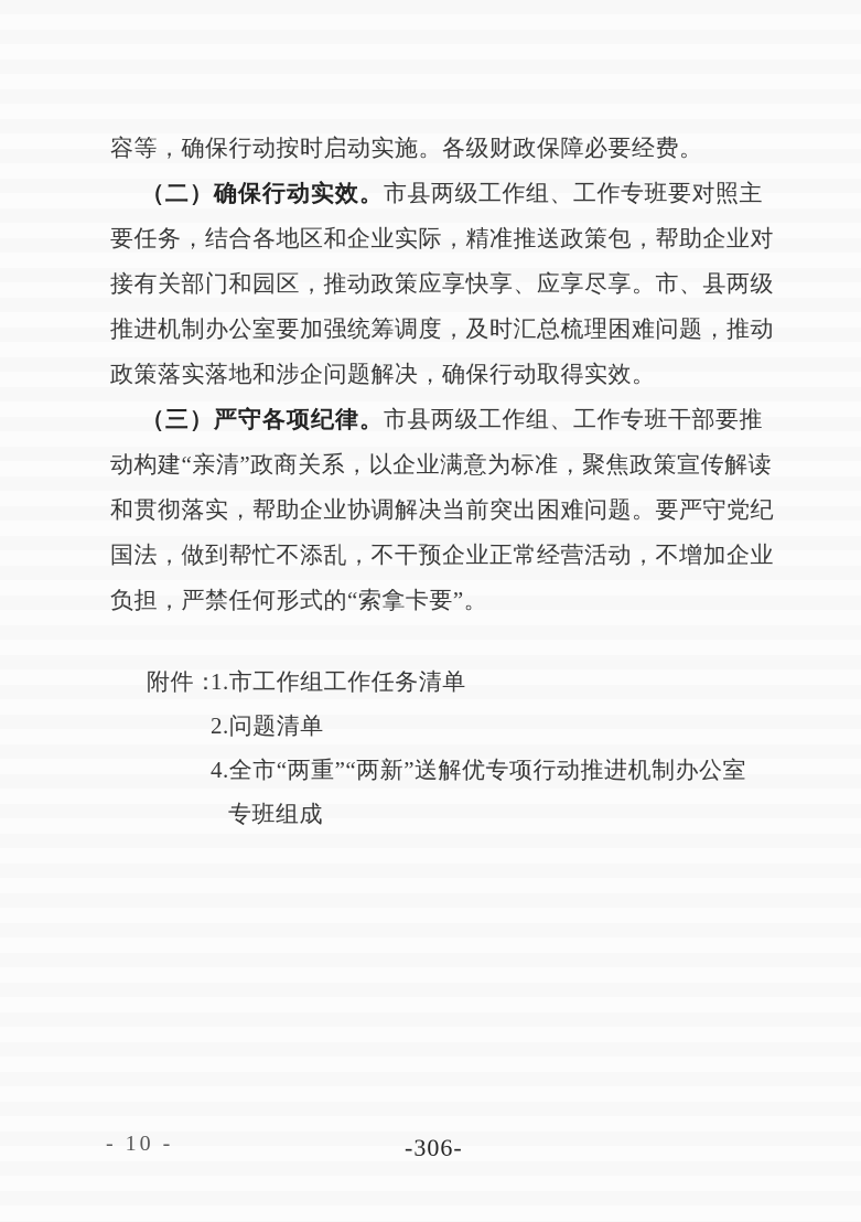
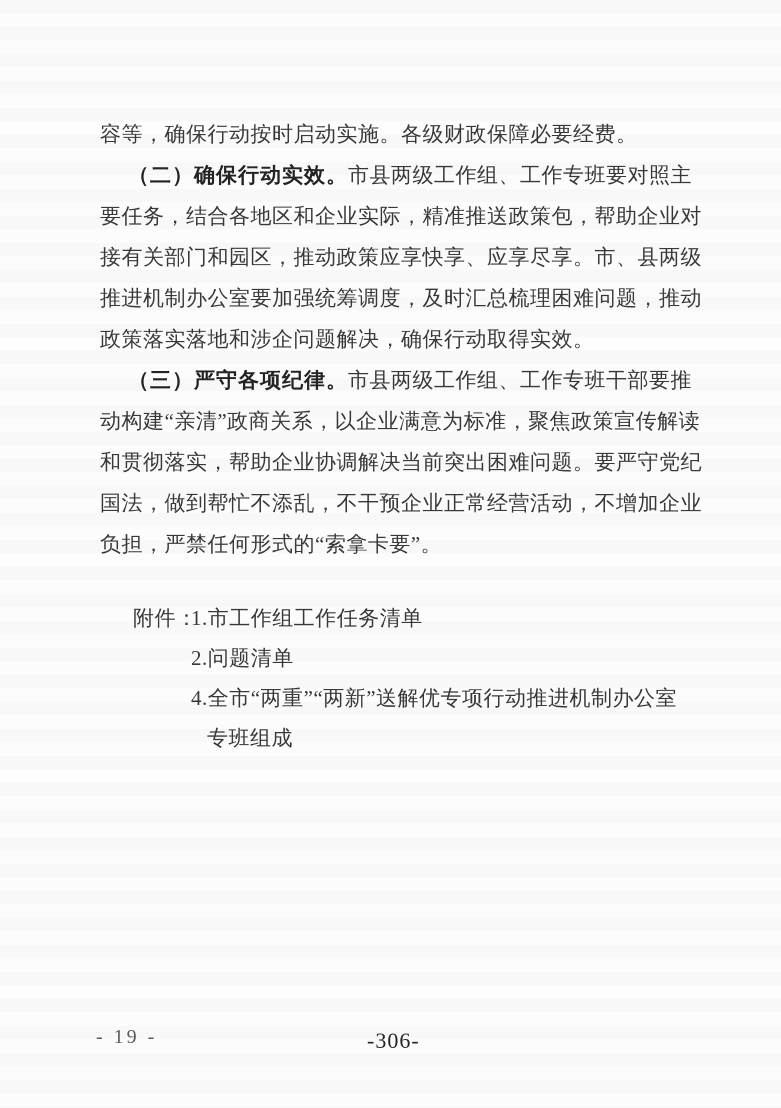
  容等，确保行动按时启动实施。各级财政保障必要经费。
  （二）确保行动实效。市县两级工作组、工作专班要对照主
  要任务，结合各地区和企业实际，精准推送政策包，帮助企业对
  接有关部门和园区，推动政策应享快享、应享尽享。市、县两级
  推进机制办公室要加强统筹调度，及时汇总梳理困难问题，推动
  政策落实落地和涉企问题解决，确保行动取得实效。
  （三）严守各项纪律。市县两级工作组、工作专班干部要推
  动构建“亲清”政商关系，以企业满意为标准，聚焦政策宣传解读
  和贯彻落实，帮助企业协调解决当前突出困难问题。要严守党纪
  国法，做到帮忙不添乱，不干预企业正常经营活动，不增加企业
  负担，严禁任何形式的“索拿卡要”。
  附件：
  1.市工作组工作任务清单
  2.问题清单
  4.全市“两重”“两新”送解优专项行动推进机制办公室
  专班组成
- - 10 -
+ - 19 -
  -306-
